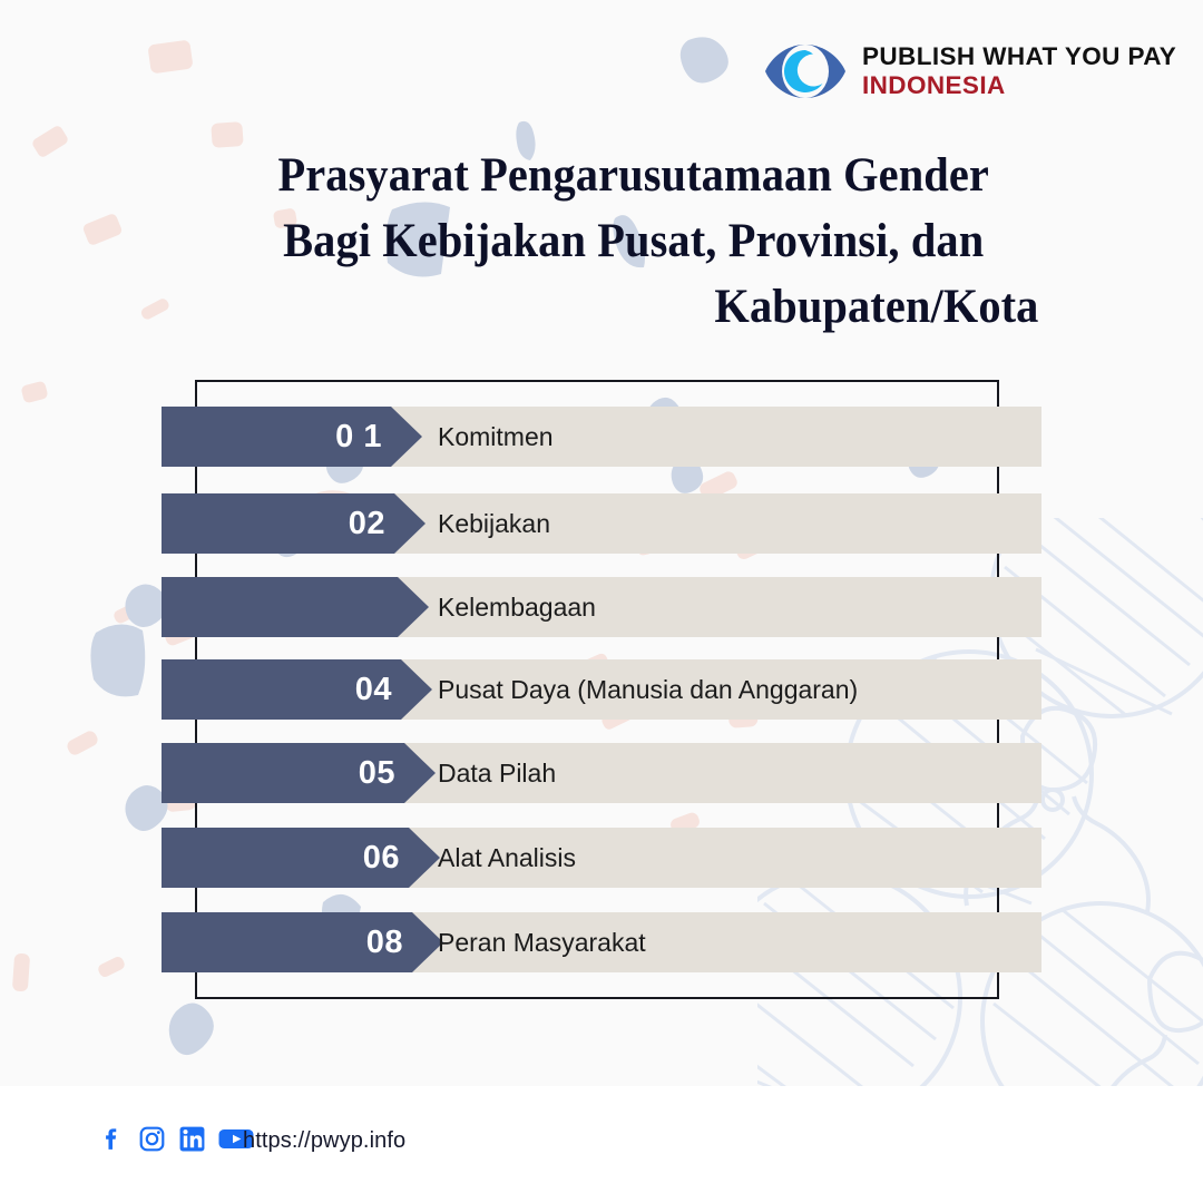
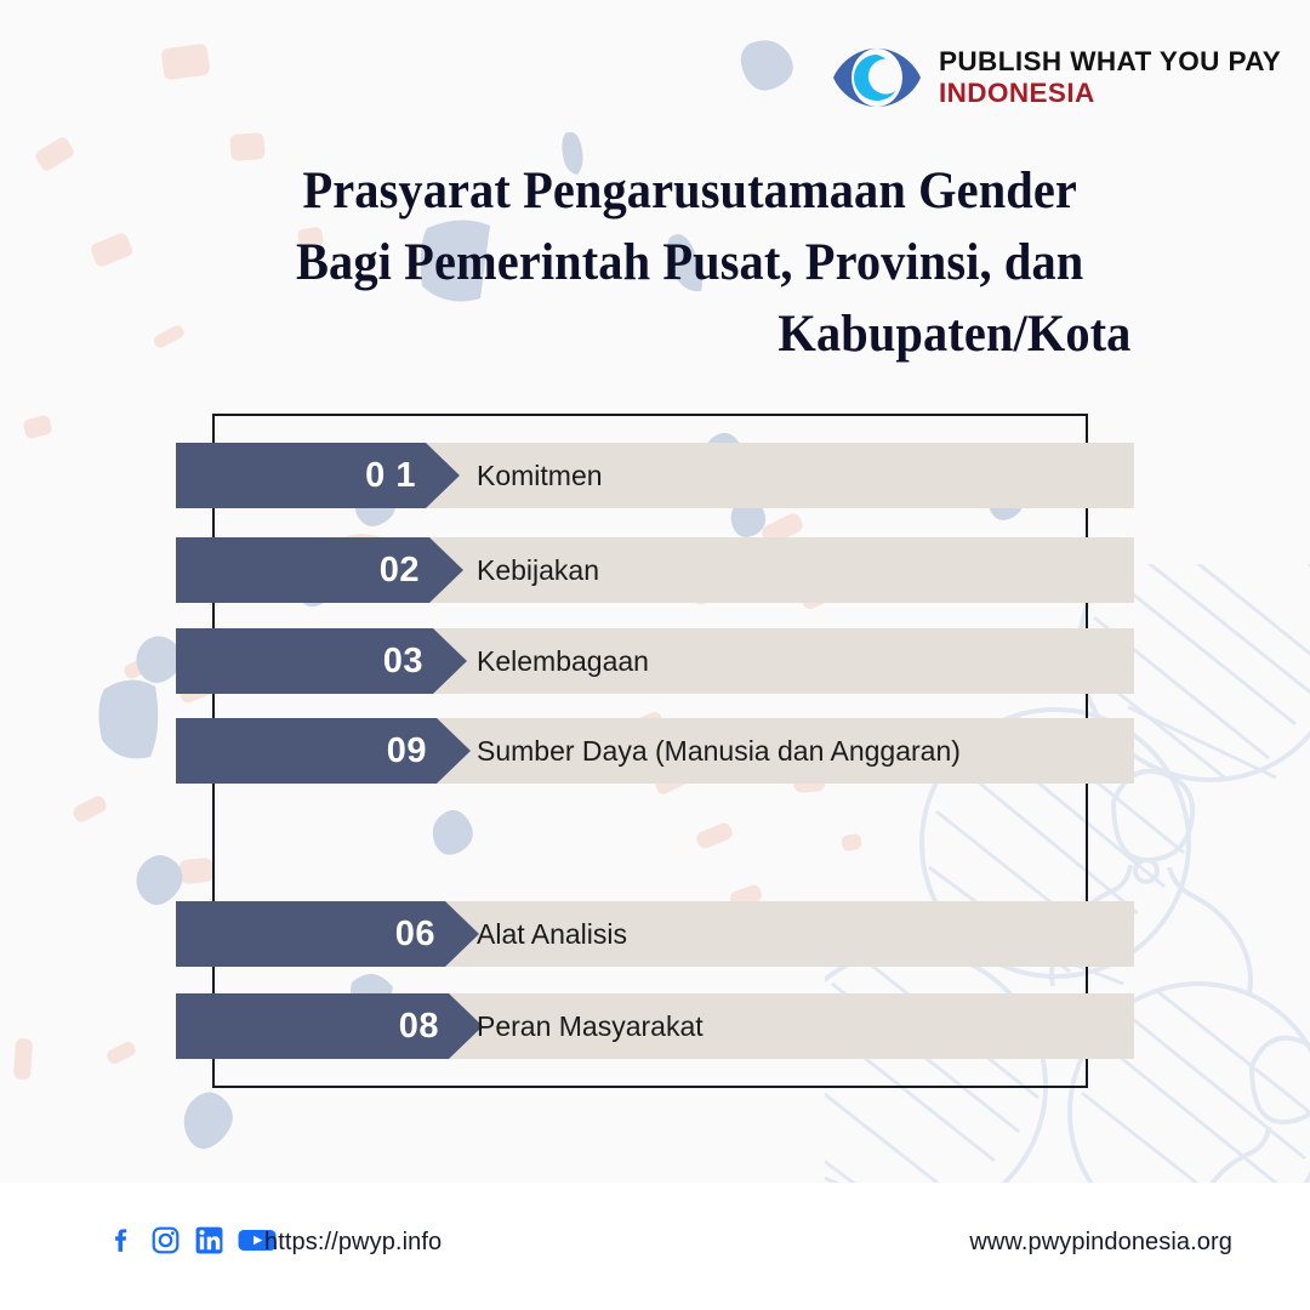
  PUBLISH WHAT YOU PAY
  INDONESIA
  Prasyarat Pengarusutamaan Gender
- Bagi Kebijakan Pusat, Provinsi, dan
+ Bagi Pemerintah Pusat, Provinsi, dan
  Kabupaten/Kota
  0 1
  Komitmen
  02
  Kebijakan
+ 03
  Kelembagaan
- 04
+ 09
- Pusat Daya (Manusia dan Anggaran)
+ Sumber Daya (Manusia dan Anggaran)
- 05
- Data Pilah
  06
  Alat Analisis
  08
  Peran Masyarakat
  https://pwyp.info
+ www.pwypindonesia.org
